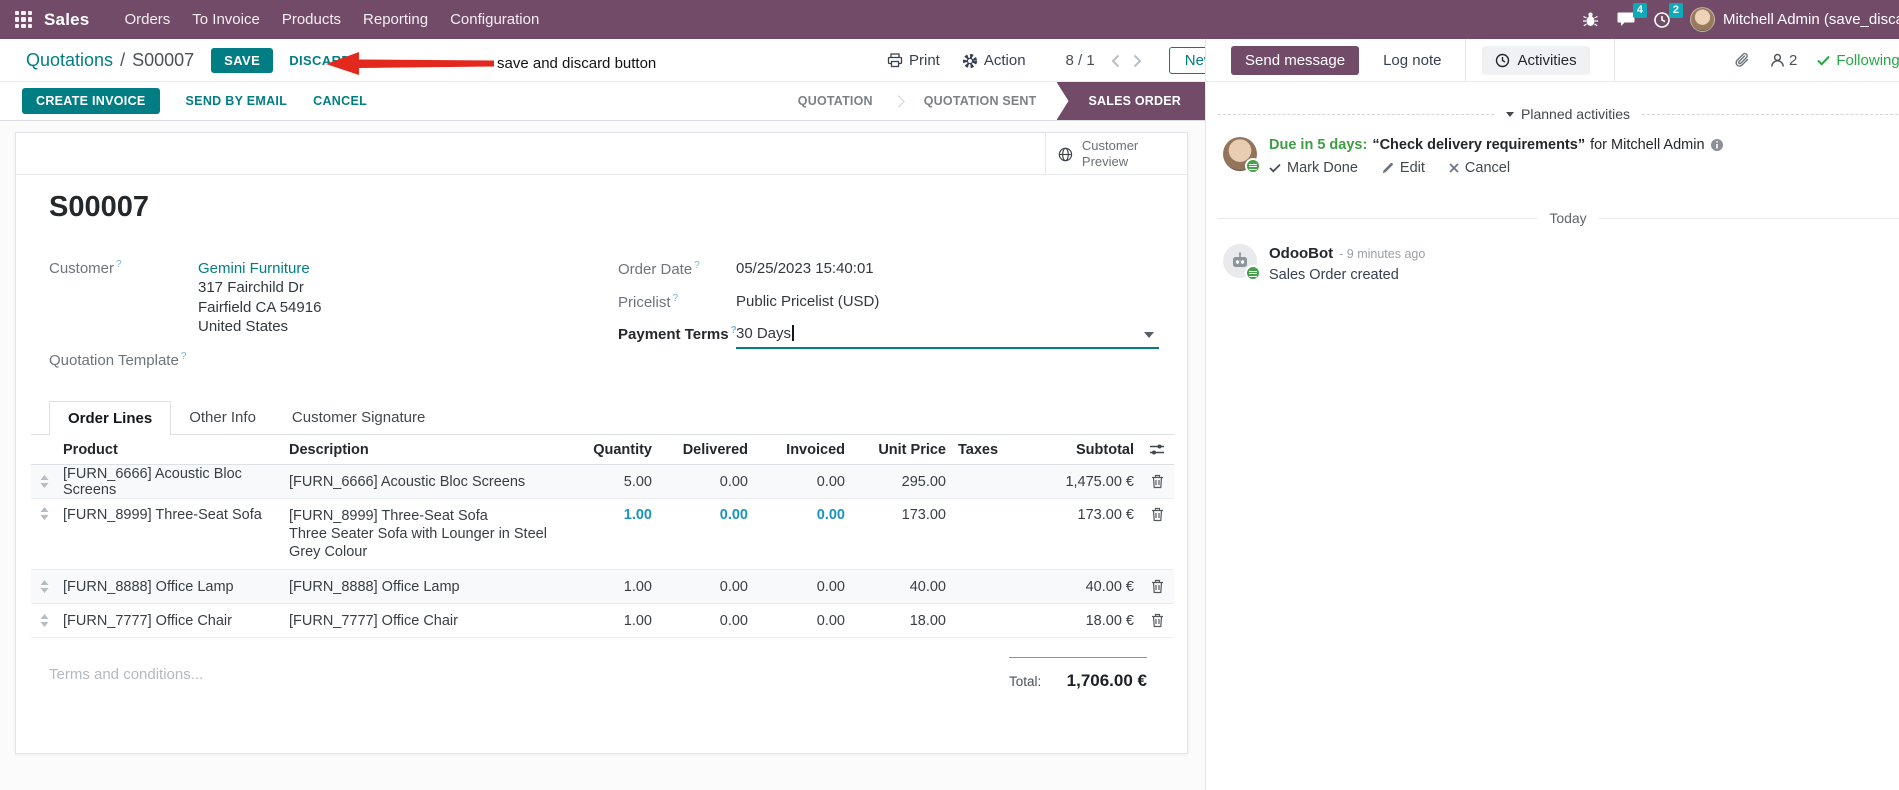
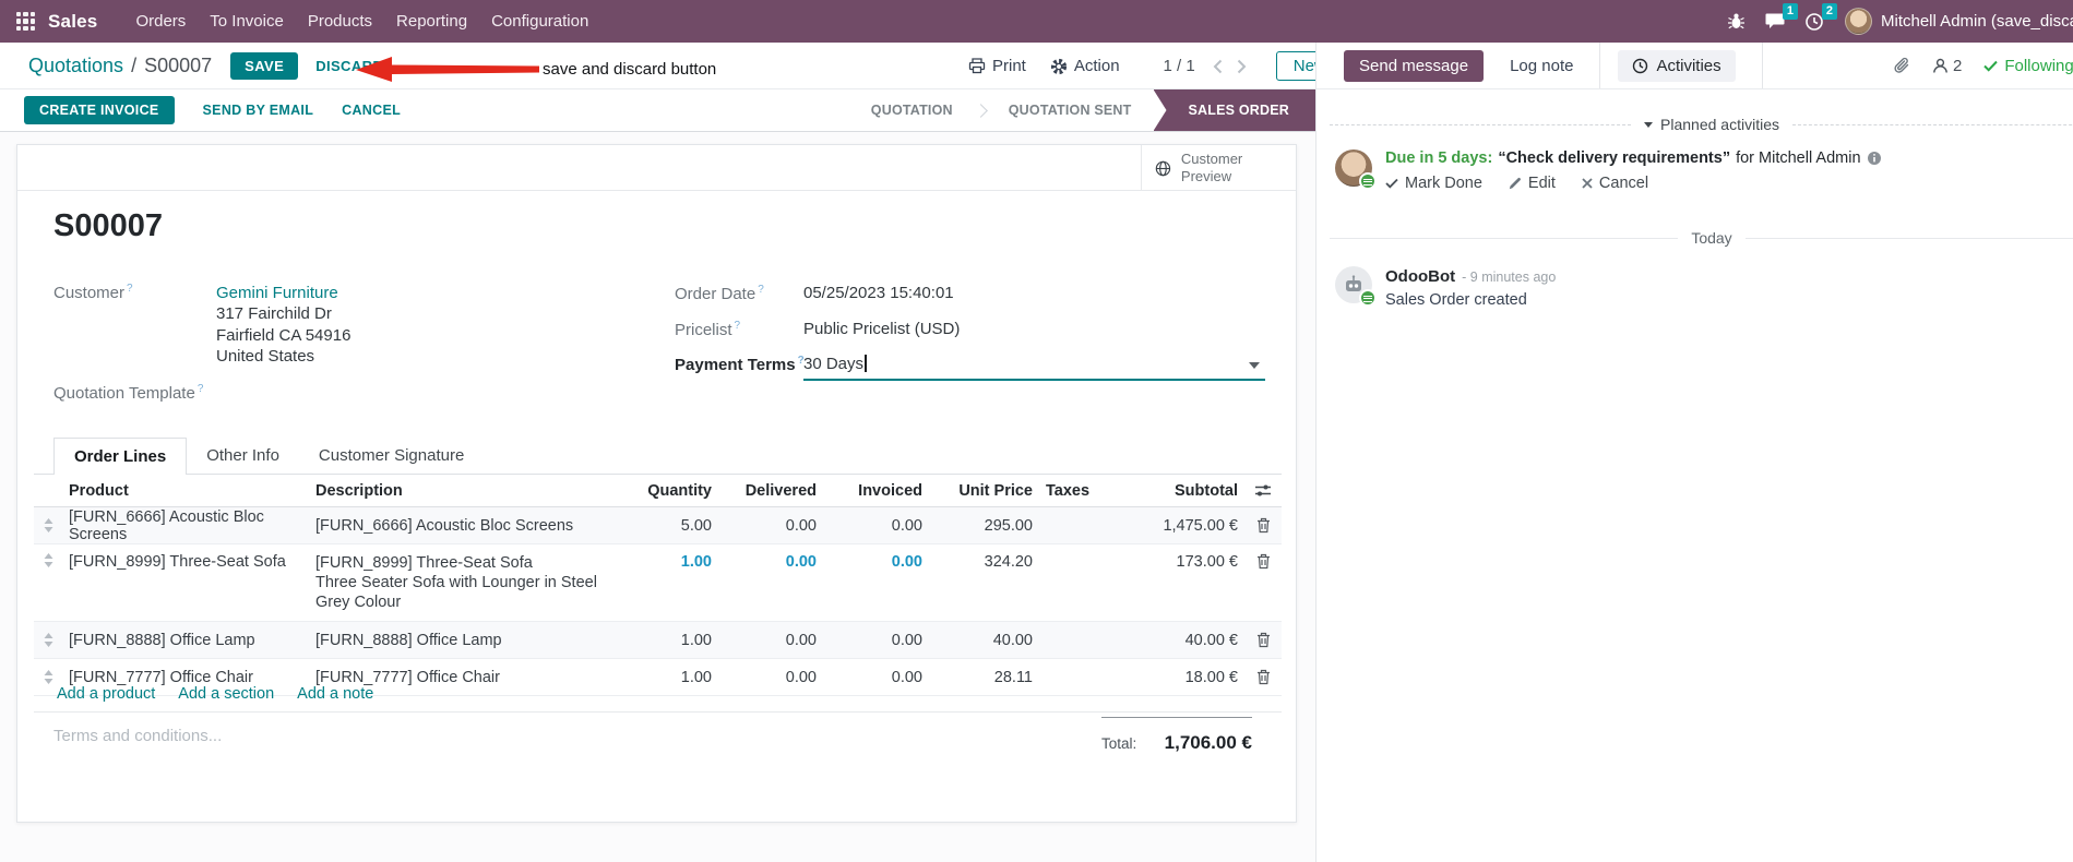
  Sales
  Orders
  To Invoice
  Products
  Reporting
  Configuration
- 4
+ 1
  2
  Mitchell Admin (save_disc
  Quotations
  /
  S00007
  SAVE
  DISCAR
  save and discard button
  Print
  Action
- 8 / 1
+ 1 / 1
  Send message
  Log note
  Activities
  2
  Following
  CREATE INVOICE
  SEND BY EMAIL
  CANCEL
  QUOTATION
  QUOTATION SENT
  SALES ORDER
  Customer Preview
  S00007
  Customer ?
  Gemini Furniture
  317 Fairchild Dr
  Fairfield CA 54916
  United States
  Quotation Template ?
  Order Date ?
  05/25/2023 15:40:01
  Pricelist ?
  Public Pricelist (USD)
  Payment Terms ?
  30 Days
  Order Lines
  Other Info
  Customer Signature
  Product
  Description
  Quantity
  Delivered
  Invoiced
  Unit Price
  Taxes
  Subtotal
  [FURN_6666] Acoustic Bloc Screens
  [FURN_6666] Acoustic Bloc Screens
  5.00
  0.00
  0.00
  295.00
  1,475.00 €
  [FURN_8999] Three-Seat Sofa
  [FURN_8999] Three-Seat Sofa
  Three Seater Sofa with Lounger in Steel Grey Colour
  1.00
  0.00
  0.00
- 173.00
+ 324.20
  173.00 €
  [FURN_8888] Office Lamp
  [FURN_8888] Office Lamp
  1.00
  0.00
  0.00
  40.00
  40.00 €
  [FURN_7777] Office Chair
  [FURN_7777] Office Chair
  1.00
  0.00
  0.00
- 18.00
+ 28.11
  18.00 €
+ Add a product
+ Add a section
+ Add a note
  Terms and conditions...
  Total:
  1,706.00 €
  Planned activities
  Due in 5 days:
  “Check delivery requirements”
  for Mitchell Admin
  Mark Done
  Edit
  Cancel
  Today
  OdooBot
  - 9 minutes ago
  Sales Order created
